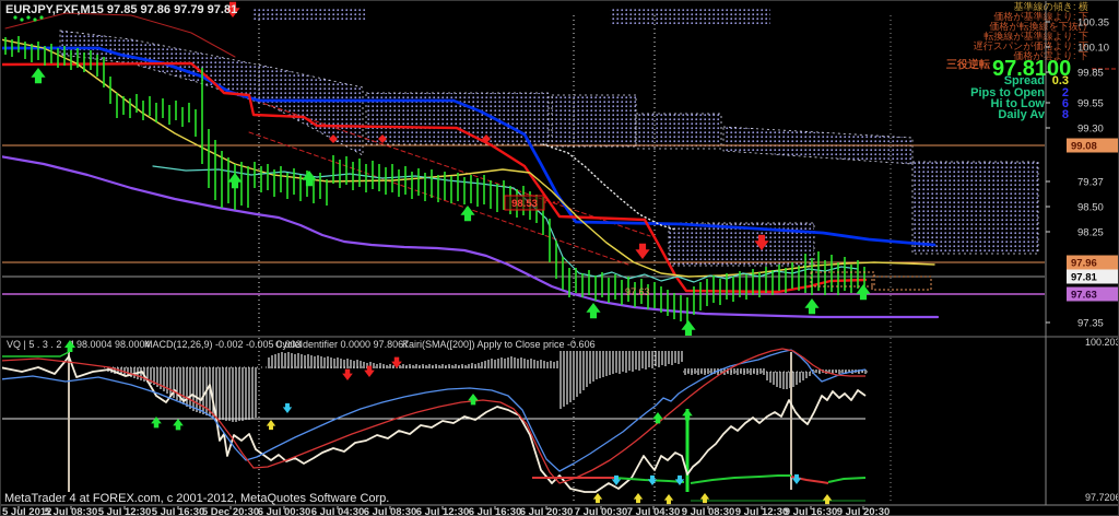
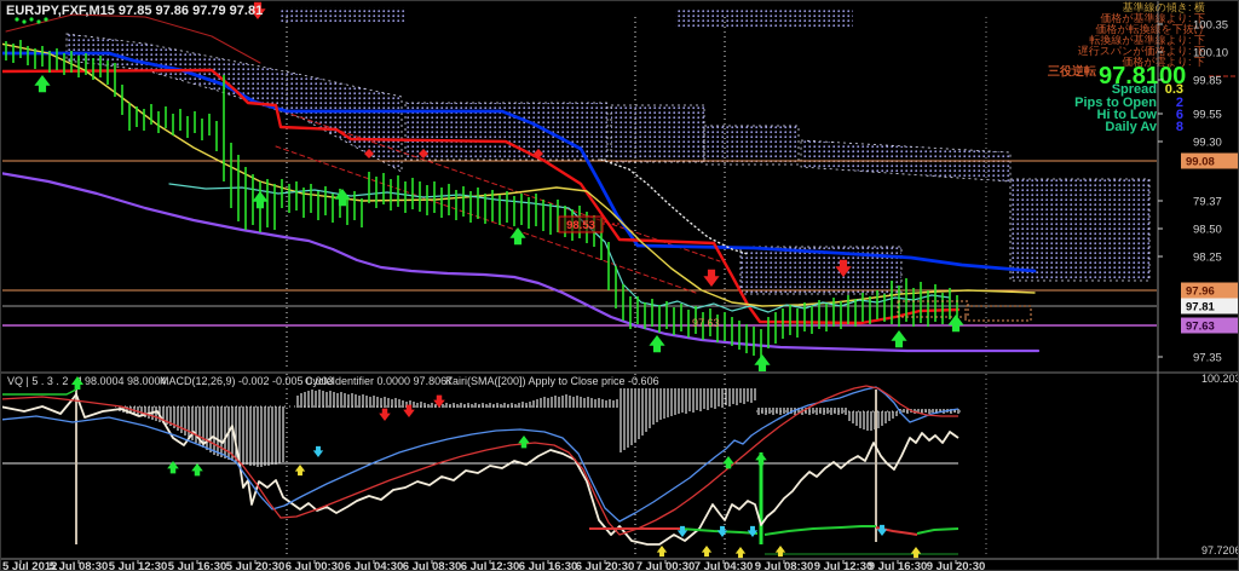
  EURJPY,FXF,M15 97.85 97.86 97.79 97.81
  98.53
  97.63
  基準線の傾き: 横
  価格が基準線より: 下
  価格が転換線を下抜け
  転換線が基準線より: 下
  遅行スパンが価格より: 下
  価格が雲より: 下
  三役逆転
  97.8100
  Spread
  0.3
  Pips to Open
  2
  Hi to Low
  6
  Daily Av
  8
  100.35
  100.10
  99.85
  99.55
  99.30
  79.37
  98.50
  98.25
  97.35
  99.08
  97.96
  97.81
  97.63
  100.20
  97.720
  VQ | 5 . 3 . 2 .
  98.0004 98.0004
  MACD(12,26,9) -0.002 -0.005 0.003
  CycleIdentifier 0.0000 97.8067
  Kairi(SMA([200]) Apply to Close price -0.606
- MetaTrader 4 at FOREX.com, c 2001-2012, MetaQuotes Software Corp.
  5 Jul 2012
  5 Jul 08:30
  5 Jul 12:30
  5 Jul 16:30
- 5 Dec 20:30
+ 5 Jul 20:30
  6 Jul 00:30
  6 Jul 04:30
  6 Jul 08:30
  6 Jul 12:30
  6 Jul 16:30
  6 Jul 20:30
  7 Jul 00:30
  7 Jul 04:30
  9 Jul 08:30
  9 Jul 12:30
  9 Jul 16:30
  9 Jul 20:30
